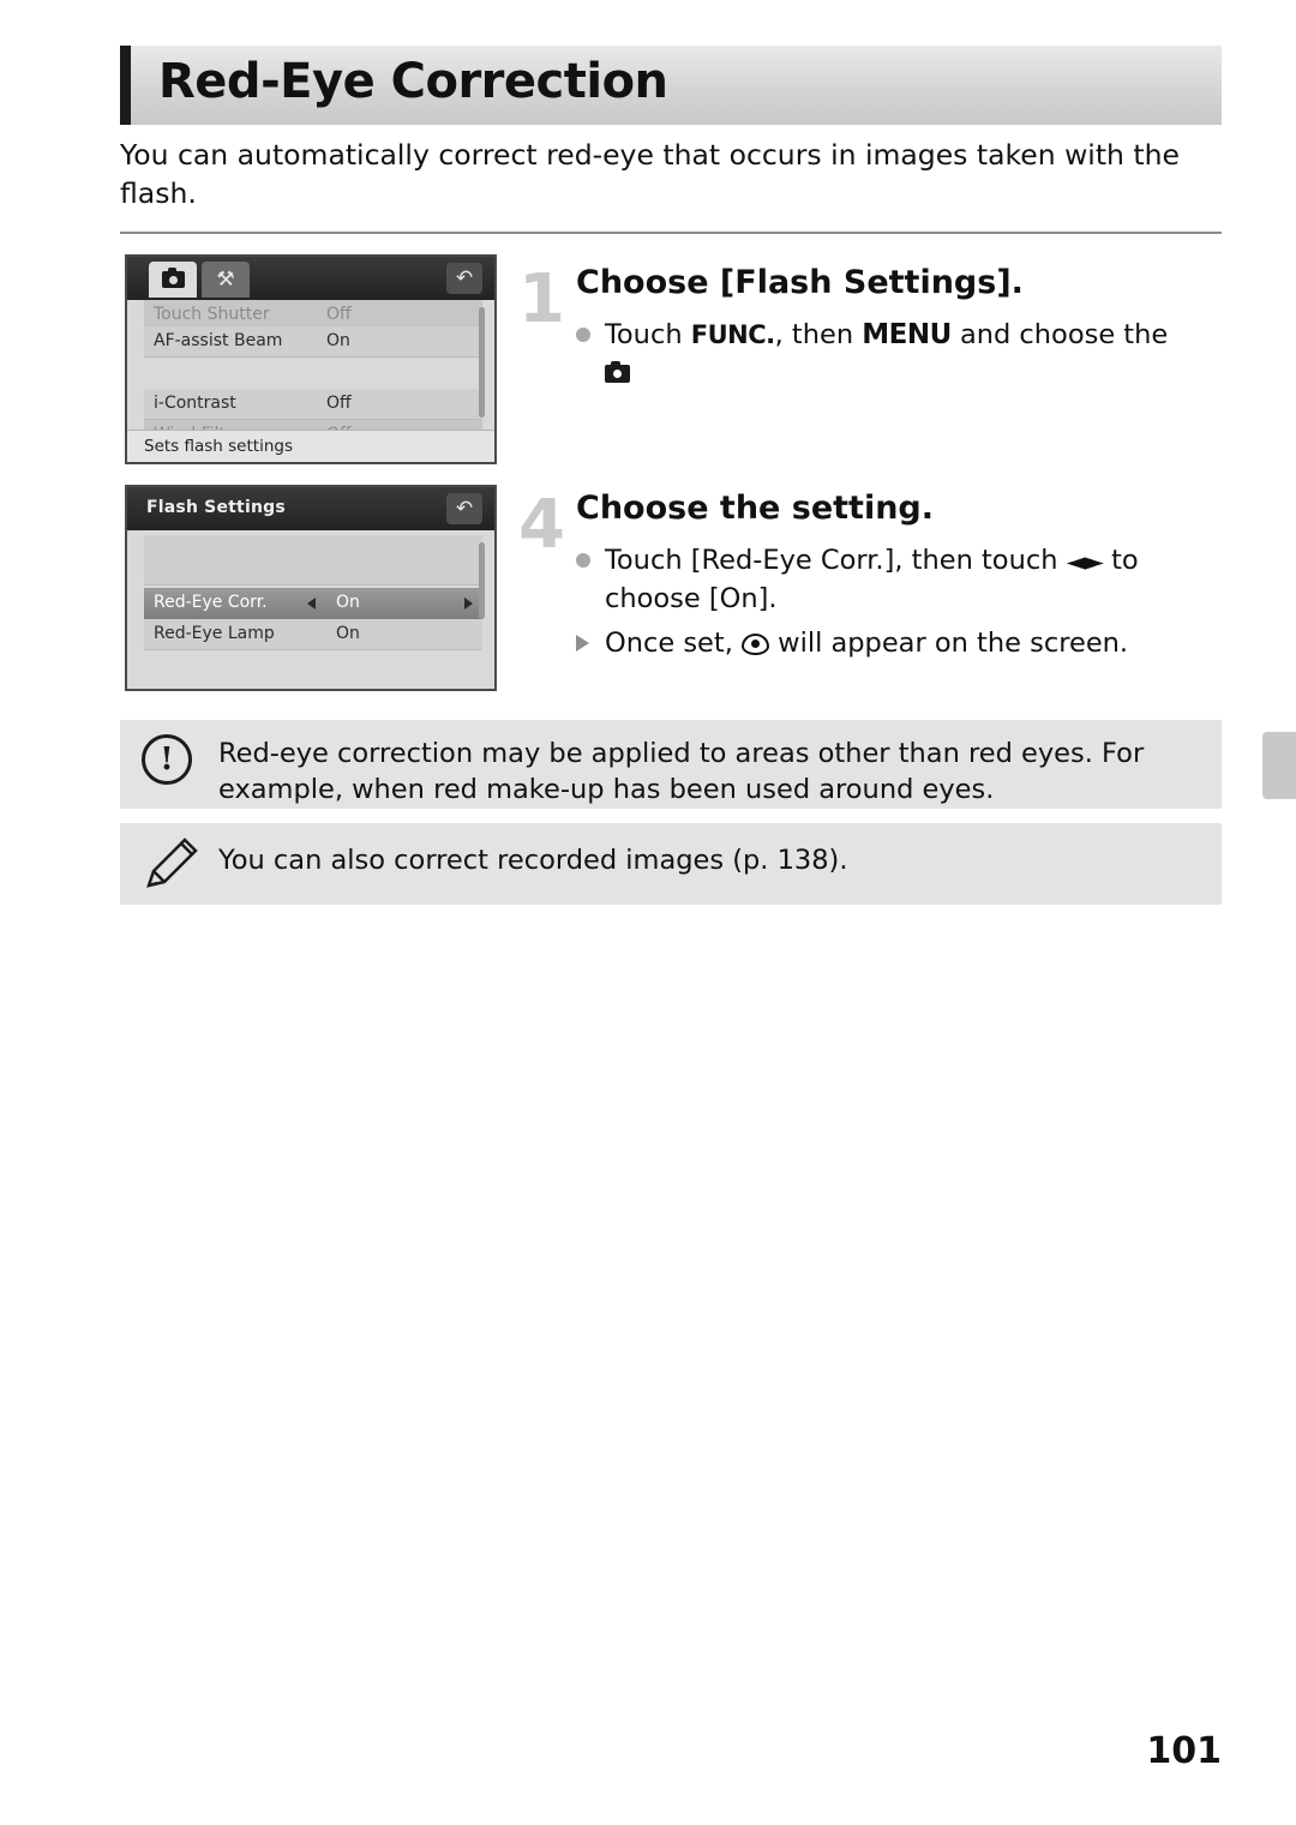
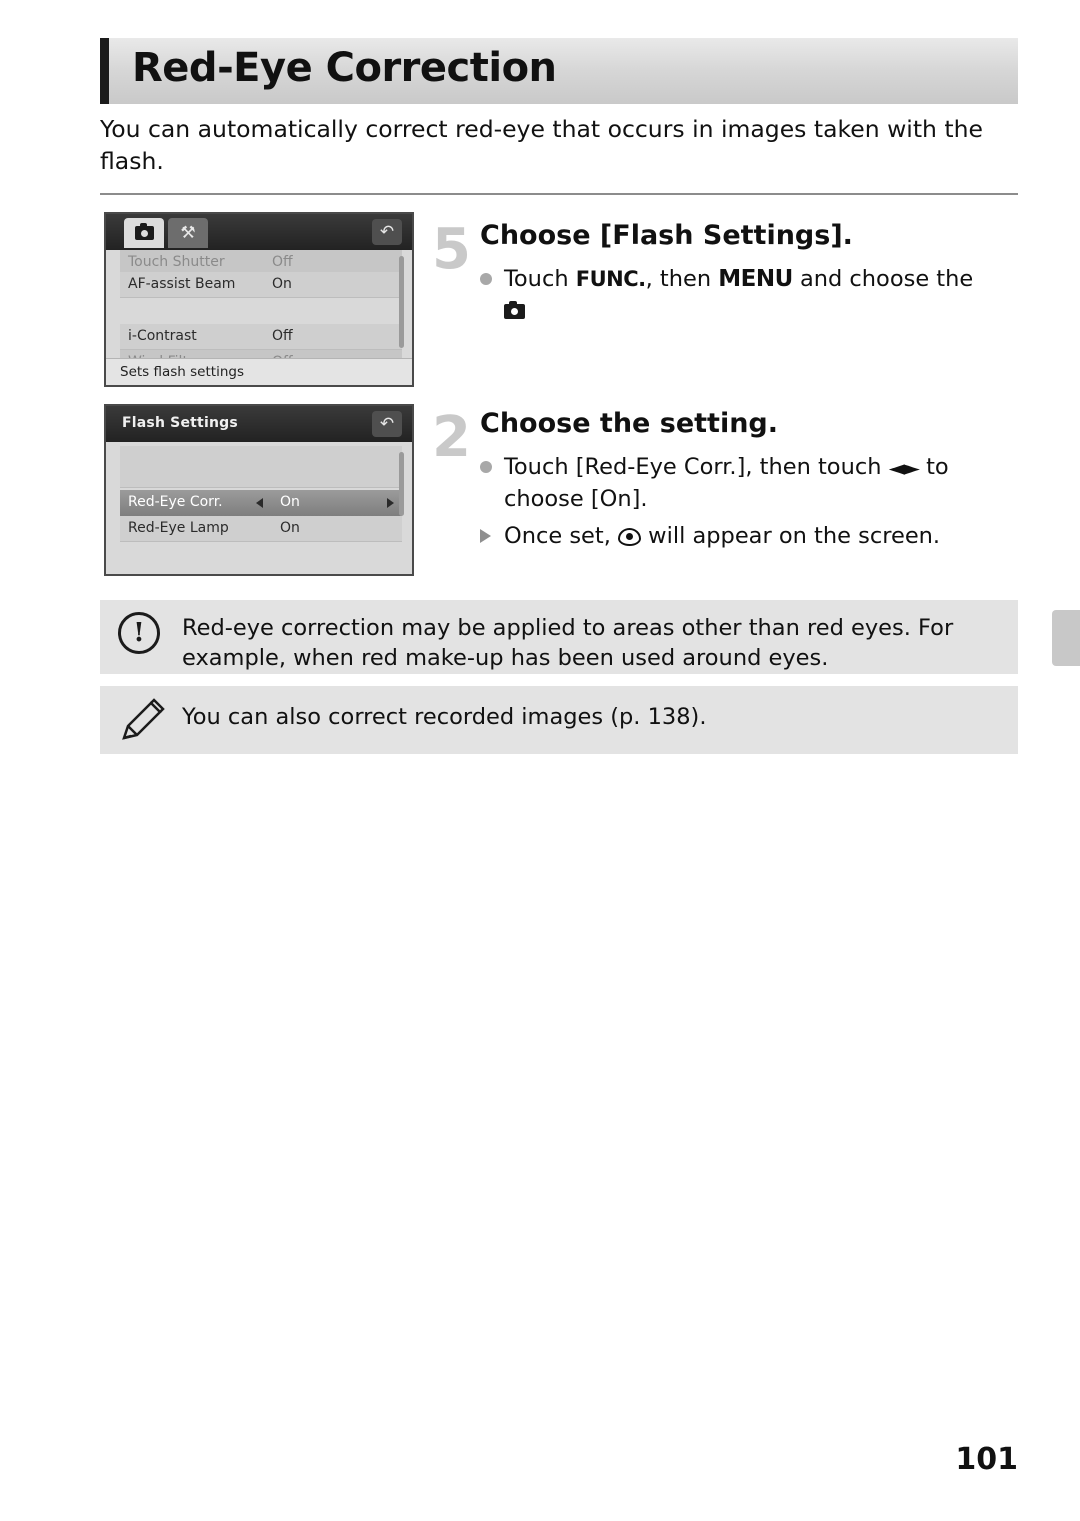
  Red-Eye Correction
  You can automatically correct red-eye that occurs in images taken with the flash.
  ⚒
  ↶
  Touch Shutter
  Off
  AF-assist Beam
  On
  i-Contrast
  Off
  Sets flash settings
  Flash Settings
  ↶
  Red-Eye Corr.
  On
  Red-Eye Lamp
  On
- 1
+ 5
  Choose [Flash Settings].
  Touch FUNC., then MENU and choose the
- 4
+ 2
  Choose the setting.
  Touch [Red-Eye Corr.], then touch ◄► to choose [On].
  Once set, will appear on the screen.
  !
  Red-eye correction may be applied to areas other than red eyes. For example, when red make-up has been used around eyes.
  You can also correct recorded images (p. 138).
  101
